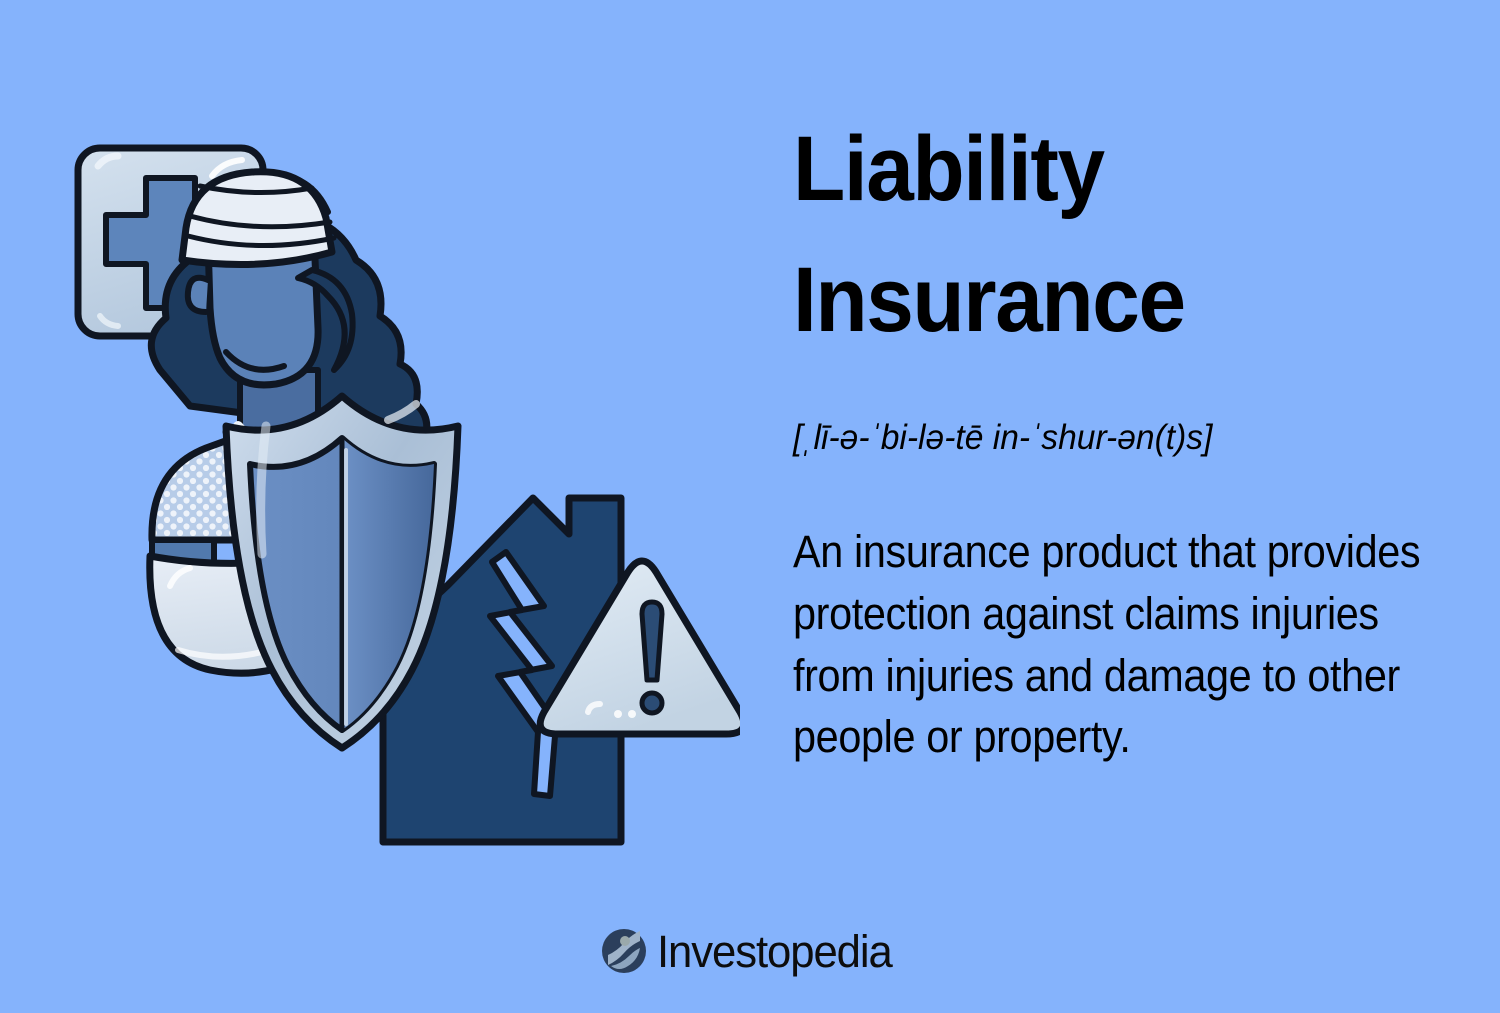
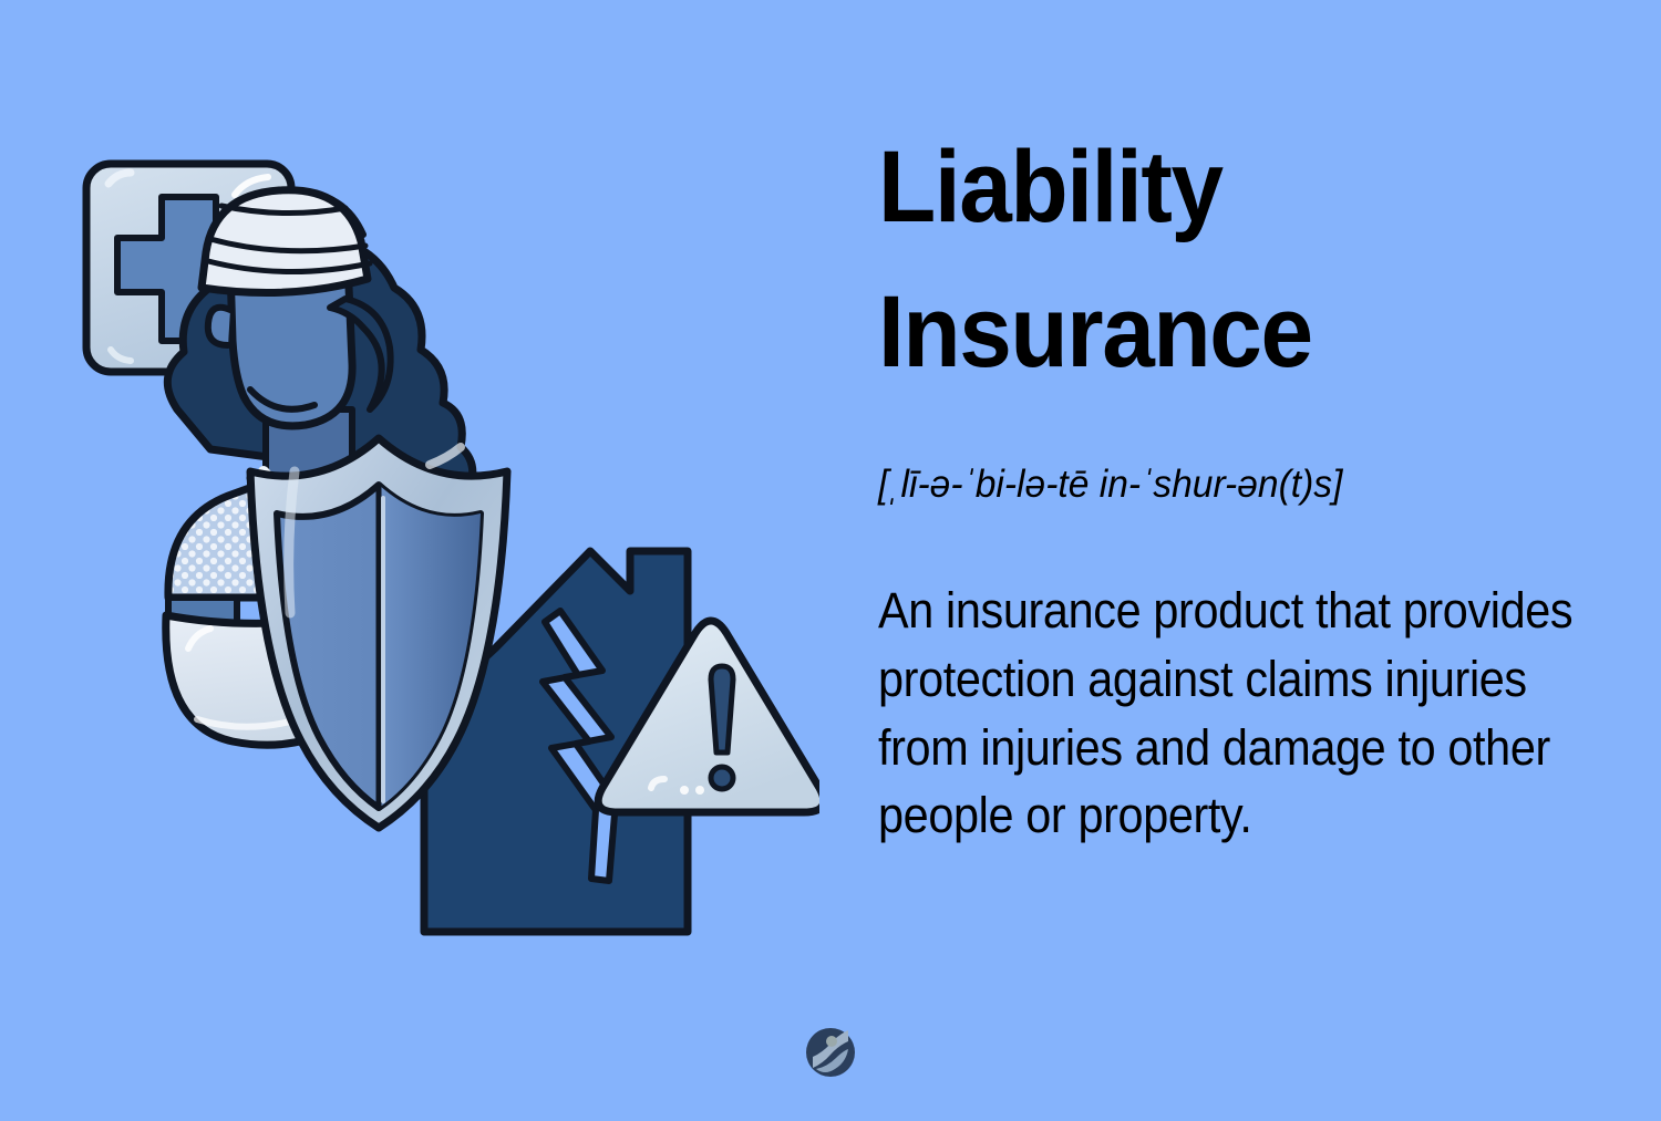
  Liability
  Insurance
  [ˌlī-ə-ˈbi-lə-tē in-ˈshur-ən(t)s]
  An insurance product that provides protection against claims injuries from injuries and damage to other people or property.
- Investopedia
